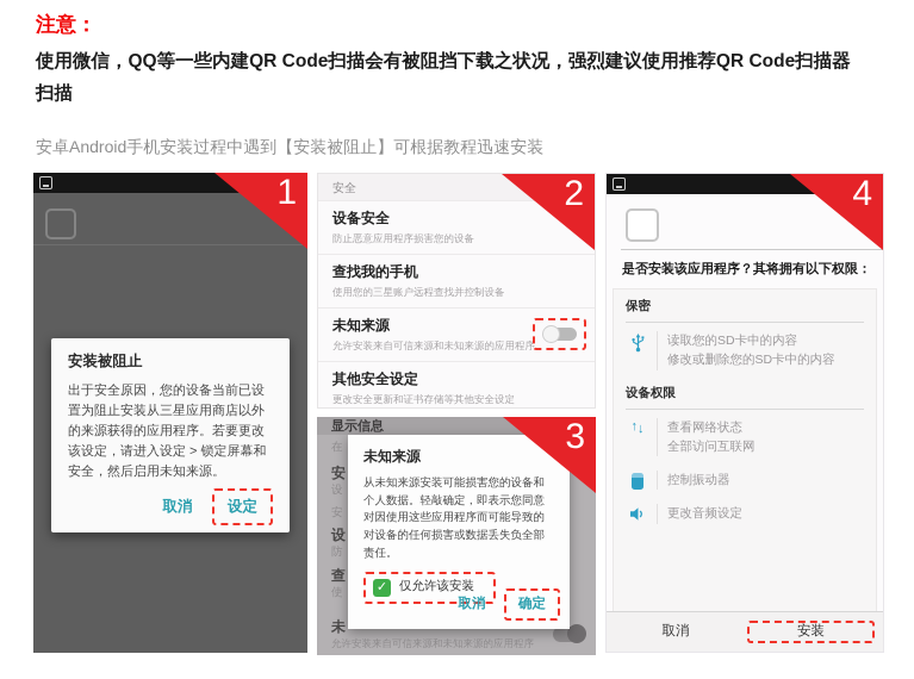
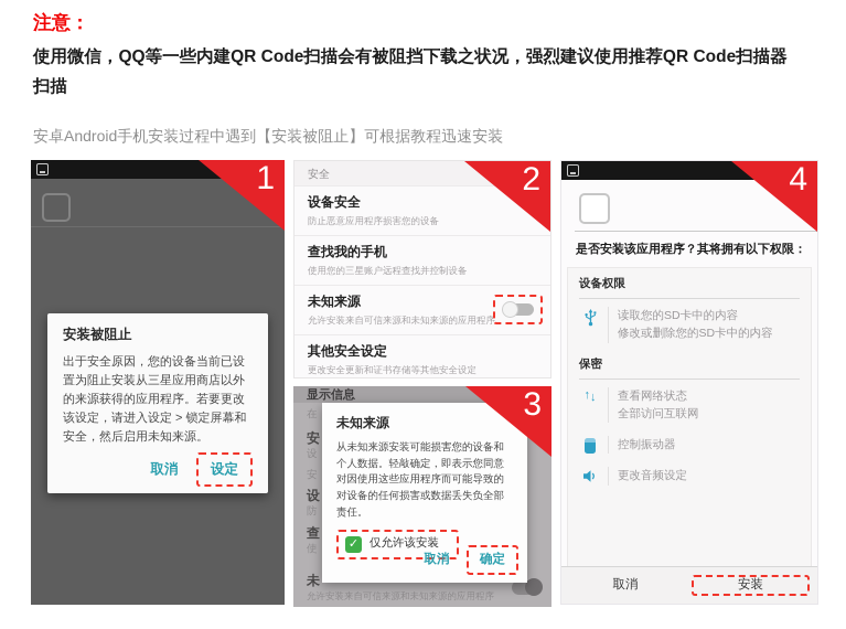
  注意：
  使用微信，QQ等一些内建QR Code扫描会有被阻挡下载之状况，强烈建议使用推荐QR Code扫描器
  扫描
  安卓Android手机安装过程中遇到【安装被阻止】可根据教程迅速安装
  安装被阻止
  出于安全原因，您的设备当前已设置为阻止安装从三星应用商店以外的来源获得的应用程序。若要更改该设定，请进入设定 > 锁定屏幕和安全，然后启用未知来源。
  取消 设定
  1
  安全
  设备安全
  防止恶意应用程序损害您的设备
  查找我的手机
  使用您的三星账户远程查找并控制设备
  未知来源
  允许安装来自可信来源和未知来源的应用程序
  其他安全设定
  更改安全更新和证书存储等其他安全设定
  2
  显示信息
  在
  安
  设
  安
  设
  防
  查
  使
  未
  允许安装来自可信来源和未知来源的应用程序
  未知来源
  从未知来源安装可能损害您的设备和个人数据。轻敲确定，即表示您同意对因使用这些应用程序而可能导致的对设备的任何损害或数据丢失负全部责任。
  ✓
  仅允许该安装
  取消 确定
  3
  是否安装该应用程序？其将拥有以下权限：
- 保密
+ 设备权限
  读取您的SD卡中的内容
  修改或删除您的SD卡中的内容
- 设备权限
+ 保密
  ↑
  ↓
  查看网络状态
  全部访问互联网
  控制振动器
  更改音频设定
  取消
  安装
  4
